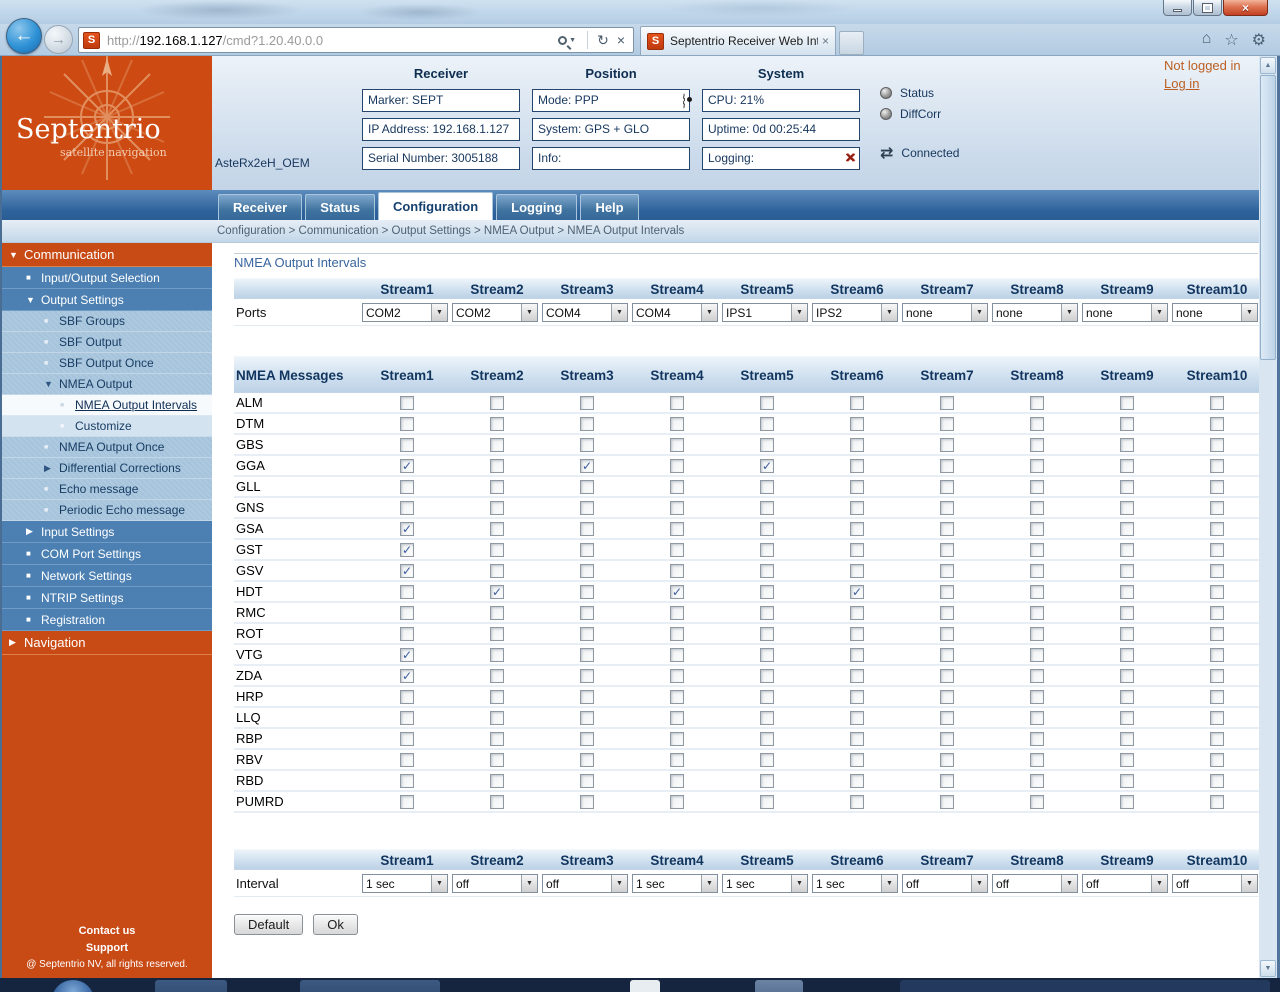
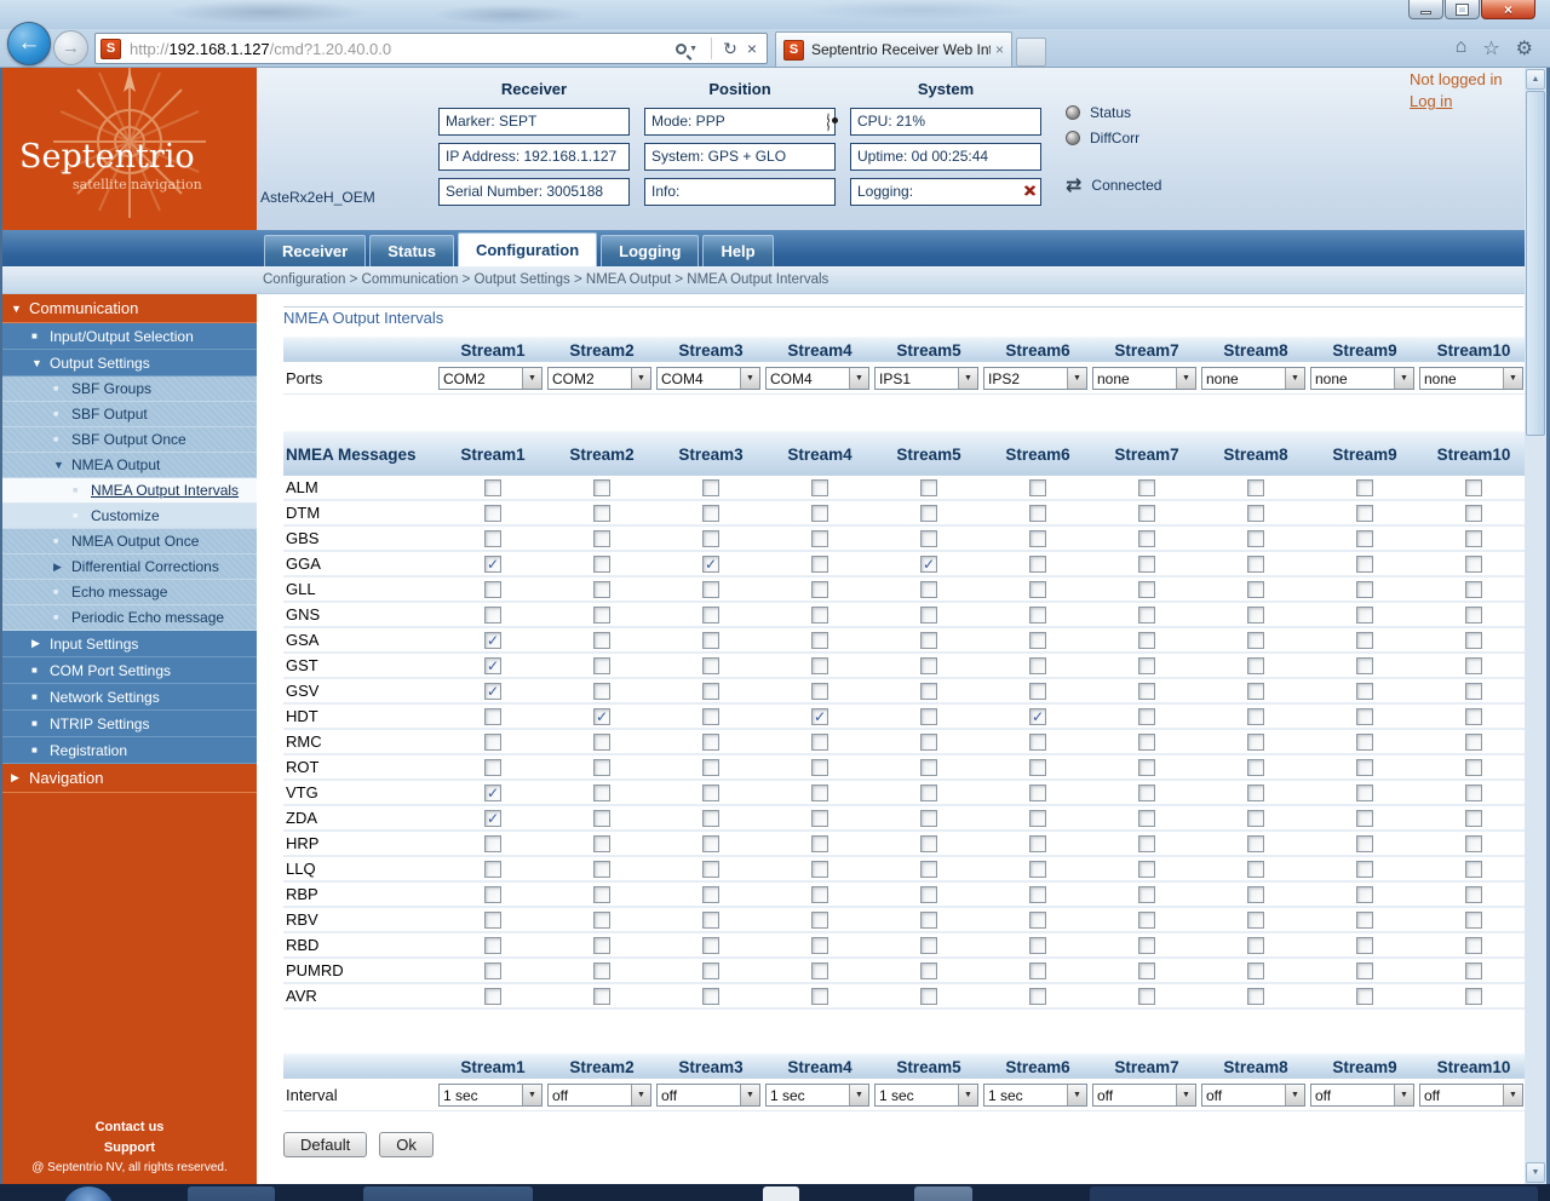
  ×
  ←
  →
  S
  http://192.168.1.127/cmd?1.20.40.0.0
  ↻
  ×
  S
  Septentrio Receiver Web In
  ×
  ⌂
  ☆
  ⚙
  Septentrio
  satellite navigation
  AsteRx2eH_OEM
  Receiver
  Marker: SEPT
  IP Address: 192.168.1.127
  Serial Number: 3005188
  Position
  Mode: PPP
  System: GPS + GLO
  Info:
  System
  CPU: 21%
  Uptime: 0d 00:25:44
  Logging:
  ×
  Status
  DiffCorr
  ⇄
  Connected
  Not logged in
  Log in
  Receiver
  Status
  Configuration
  Logging
  Help
  Configuration > Communication > Output Settings > NMEA Output > NMEA Output Intervals
  ▼
  Communication
  ■
  Input/Output Selection
  ▼
  Output Settings
  SBF Groups
  SBF Output
  SBF Output Once
  ▼
  NMEA Output
  NMEA Output Intervals
  Customize
  NMEA Output Once
  ▶
  Differential Corrections
  Echo message
  Periodic Echo message
  ▶
  Input Settings
  ■
  COM Port Settings
  ■
  Network Settings
  ■
  NTRIP Settings
  ■
  Registration
  ▶
  Navigation
  Contact us
  Support
  @ Septentrio NV, all rights reserved.
  NMEA Output Intervals
  Stream1
  Stream2
  Stream3
  Stream4
  Stream5
  Stream6
  Stream7
  Stream8
  Stream9
  Stream10
  Ports
  COM2
  COM2
  COM4
  COM4
  IPS1
  IPS2
  none
  none
  none
  none
  NMEA Messages
  Stream1
  Stream2
  Stream3
  Stream4
  Stream5
  Stream6
  Stream7
  Stream8
  Stream9
  Stream10
  ALM
  DTM
  GBS
  GGA
  ✓
  ✓
  ✓
  GLL
  GNS
  GSA
  ✓
  GST
  ✓
  GSV
  ✓
  HDT
  ✓
  ✓
  ✓
  RMC
  ROT
  VTG
  ✓
  ZDA
  ✓
  HRP
  LLQ
  RBP
  RBV
  RBD
  PUMRD
+ AVR
  Stream1
  Stream2
  Stream3
  Stream4
  Stream5
  Stream6
  Stream7
  Stream8
  Stream9
  Stream10
  Interval
  1 sec
  off
  off
  1 sec
  1 sec
  1 sec
  off
  off
  off
  off
  Default
  Ok
